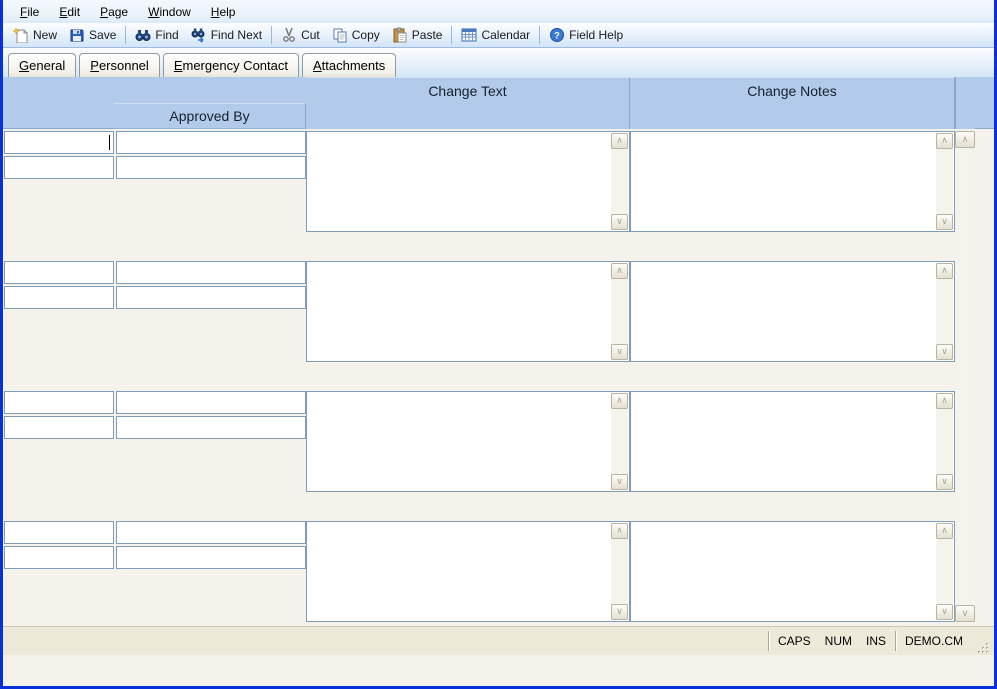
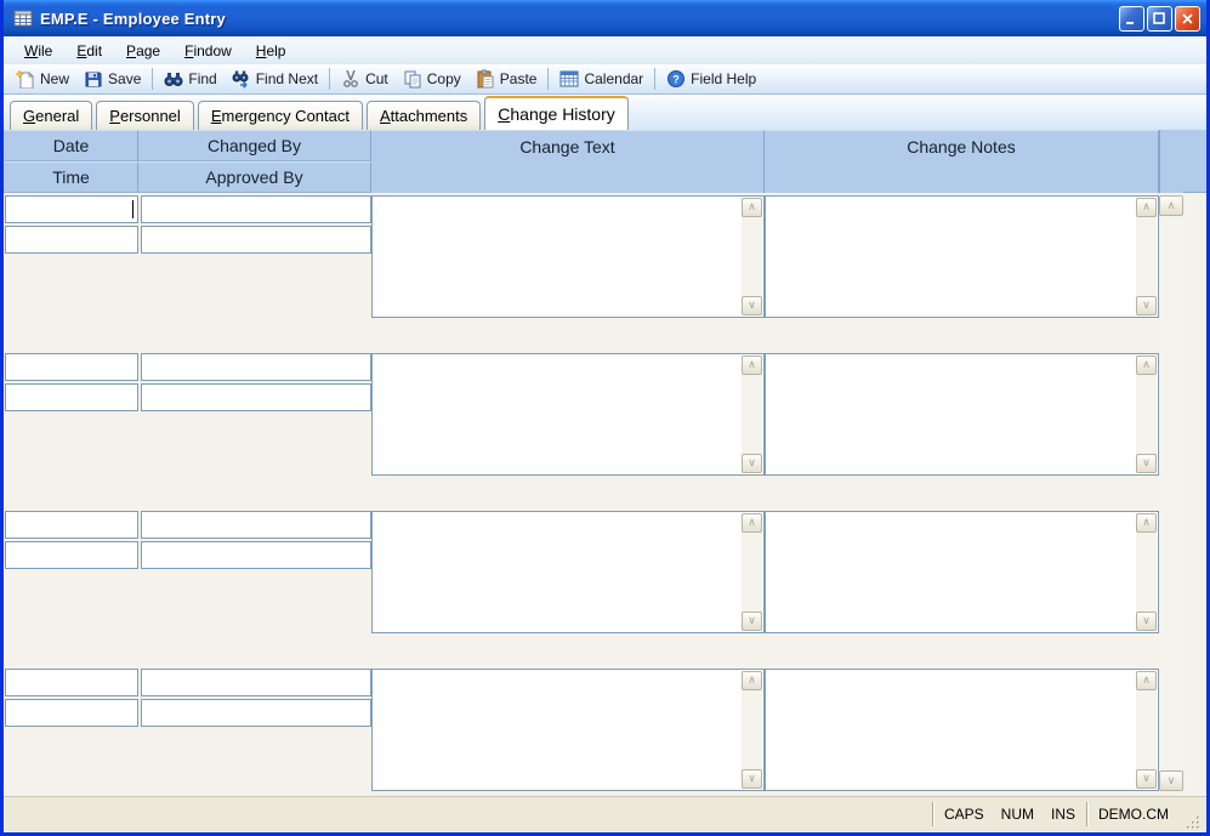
+ EMP.E - Employee Entry
- File
+ Wile
  Edit
  Page
- Window
+ Findow
  Help
  New
  Save
  Find
  Find Next
  Cut
  Copy
  Paste
  Calendar
  ?
  Field Help
  General
  Personnel
  Emergency Contact
  Attachments
+ Change History
+ Date
+ Time
+ Changed By
  Approved By
  Change Text
  Change Notes
  ∧
  ∨
  ∧
  ∨
  ∧
  ∨
  ∧
  ∨
  ∧
  ∨
  ∧
  ∨
  ∧
  ∨
  ∧
  ∨
  ∧
  ∨
  CAPS
  NUM
  INS
  DEMO.CM
